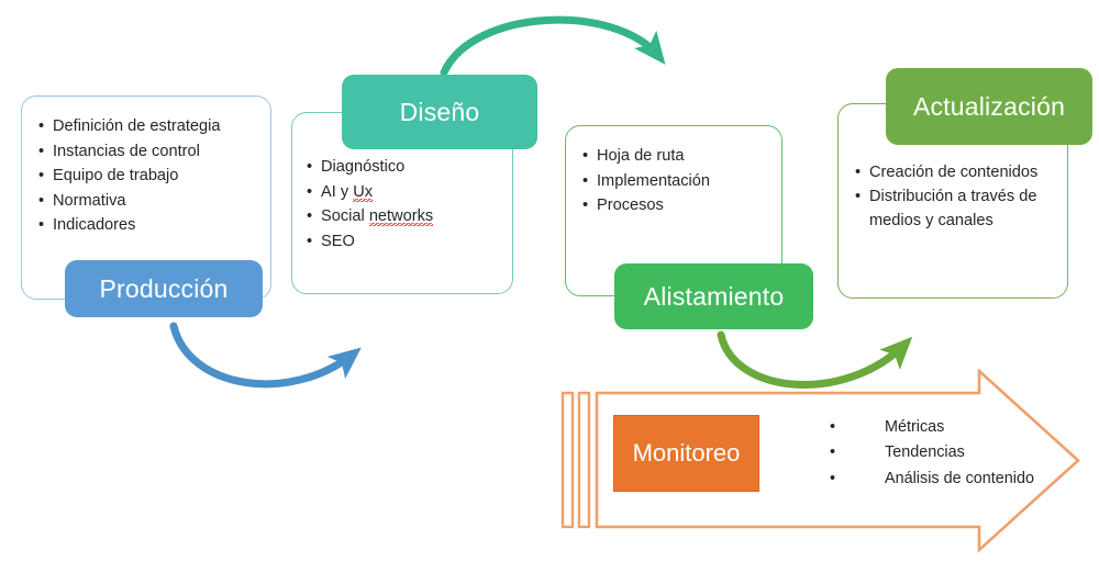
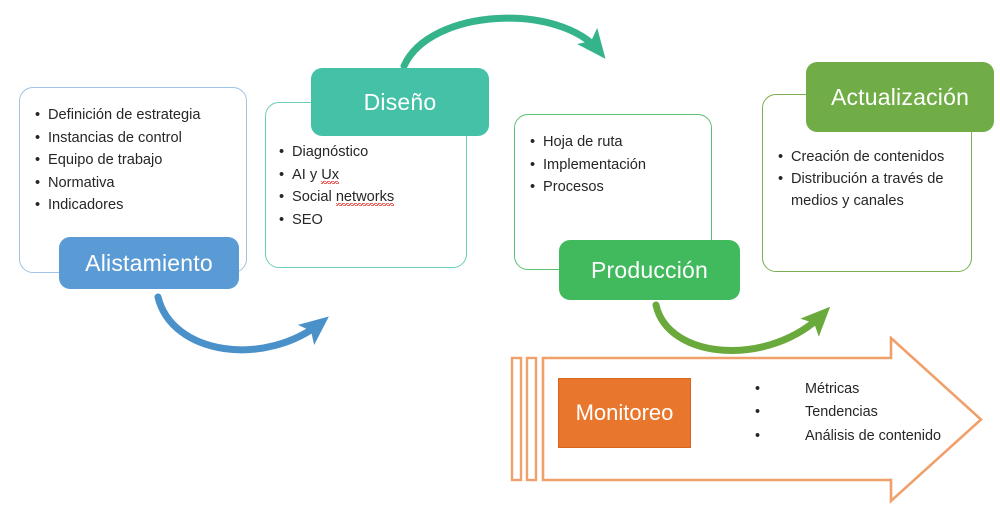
  Definición de estrategia
  Instancias de control
  Equipo de trabajo
  Normativa
  Indicadores
- Producción
+ Alistamiento
  Diagnóstico
  AI y Ux
  Social networks
  SEO
  Diseño
  Hoja de ruta
  Implementación
  Procesos
- Alistamiento
+ Producción
  Creación de contenidos
  Distribución a través de medios y canales
  Actualización
  Monitoreo
  Métricas
  Tendencias
  Análisis de contenido
